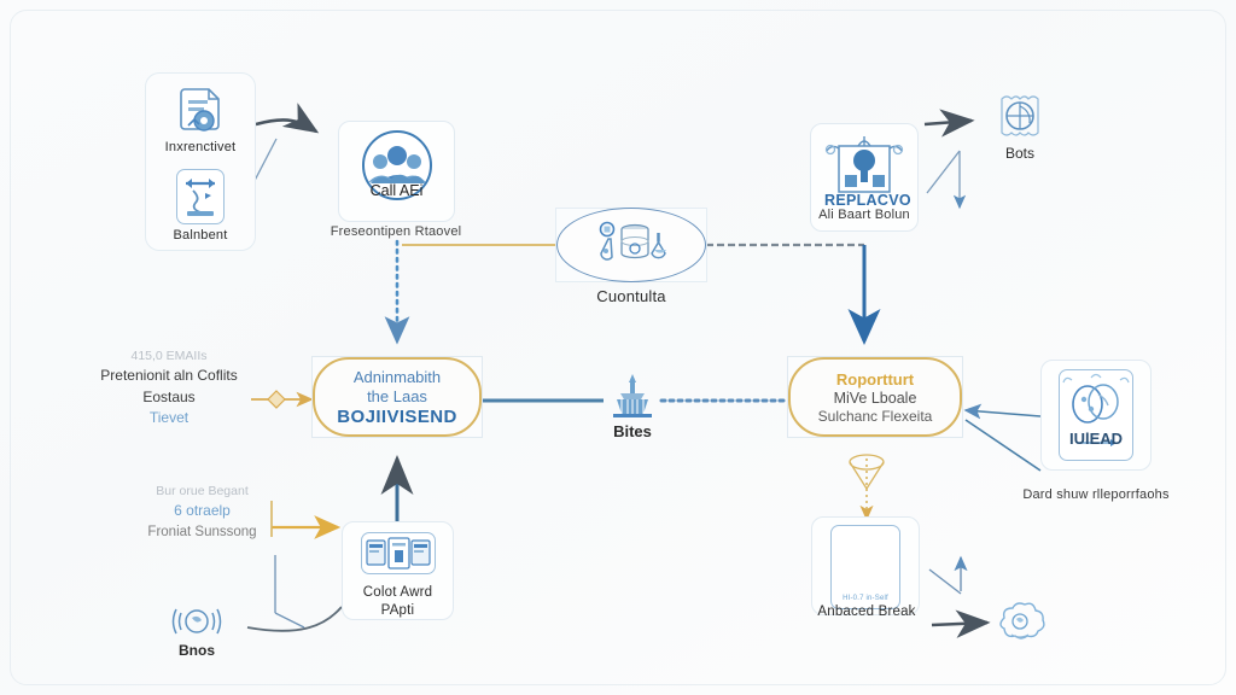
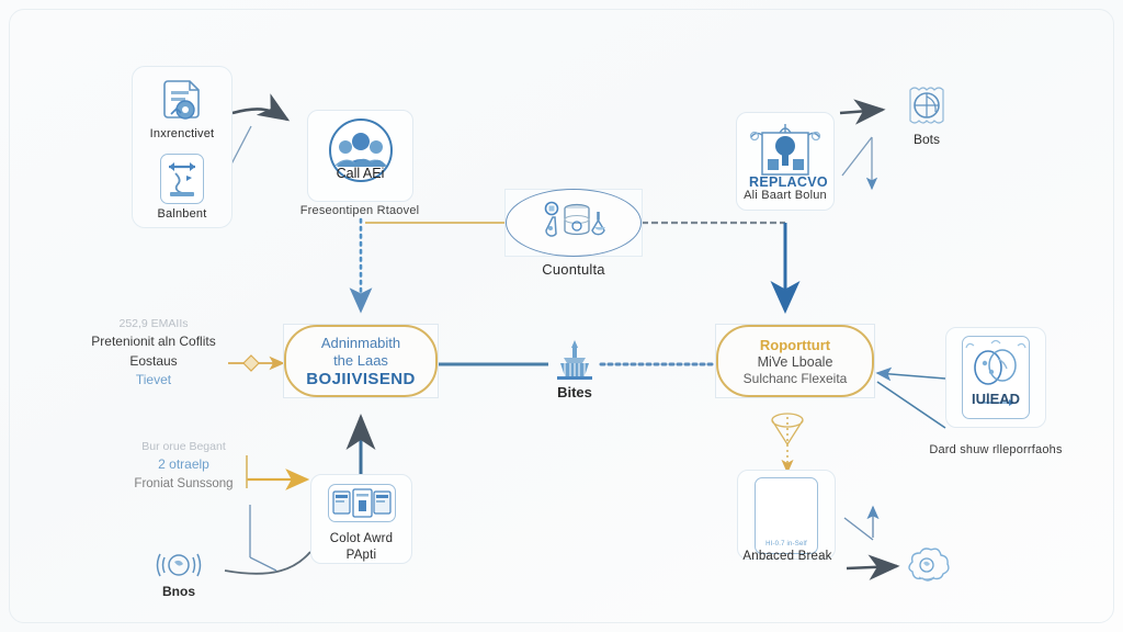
  Inxrenctivet
  Balnbent
  Call AEi
  Freseontipen Rtaovel
  Cuontulta
  REPLACVO
  Ali Baart Bolun
  Bots
  Adninmabith
  the Laas
  BOJIIVISEND
  Roportturt
  MiVe Lboale
  Sulchanc Flexeita
  Bites
  IUlEAD
  Dard shuw rlleporrfaohs
  Colot Awrd
  PApti
  Anbaced Break
  Bnos
- 415,0 EMAIIs
+ 252,9 EMAIIs
  Pretenionit aln Coflits Eostaus
  Tievet
  Bur orue Begant
- 6 otraelp
+ 2 otraelp
  Froniat Sunssong
